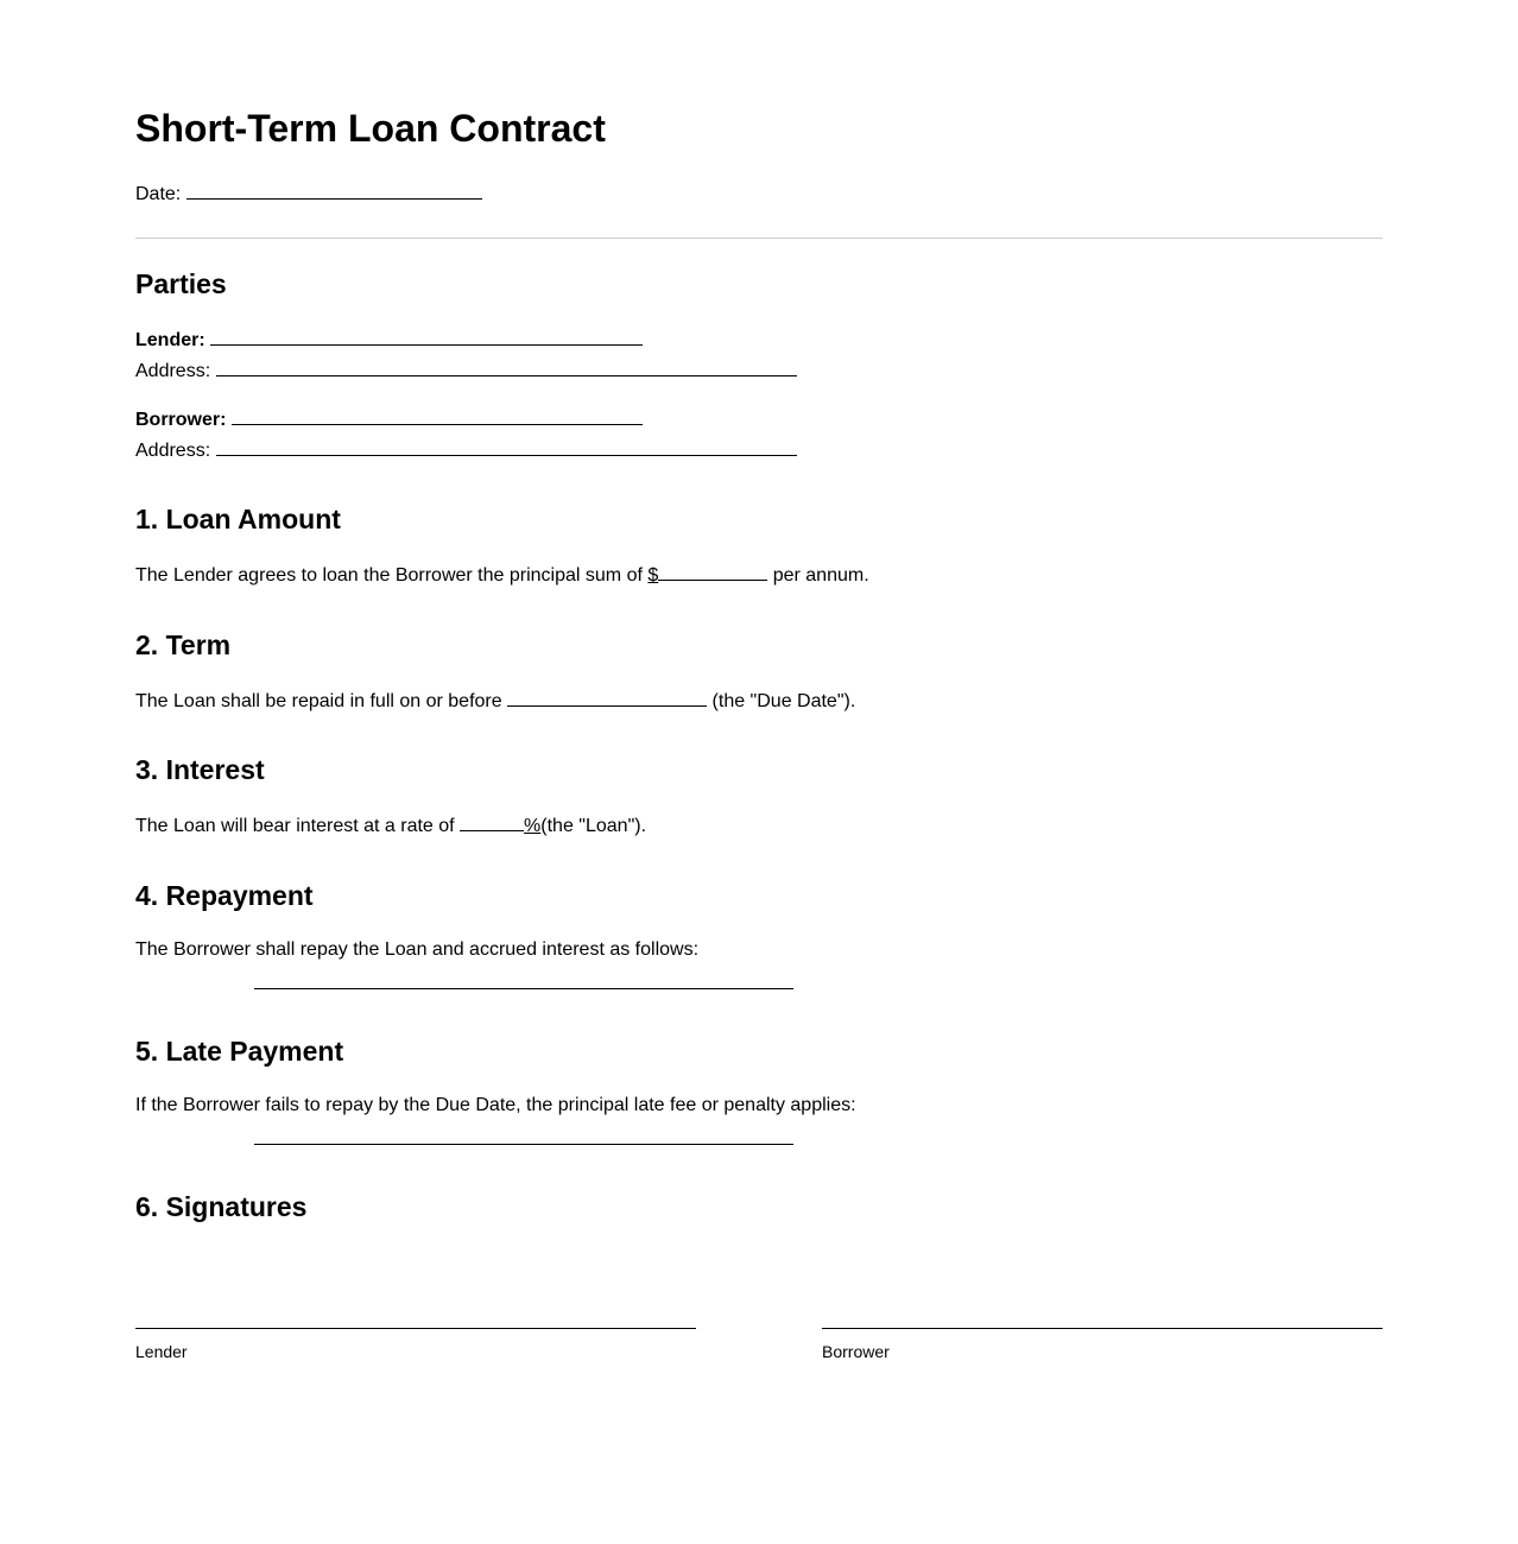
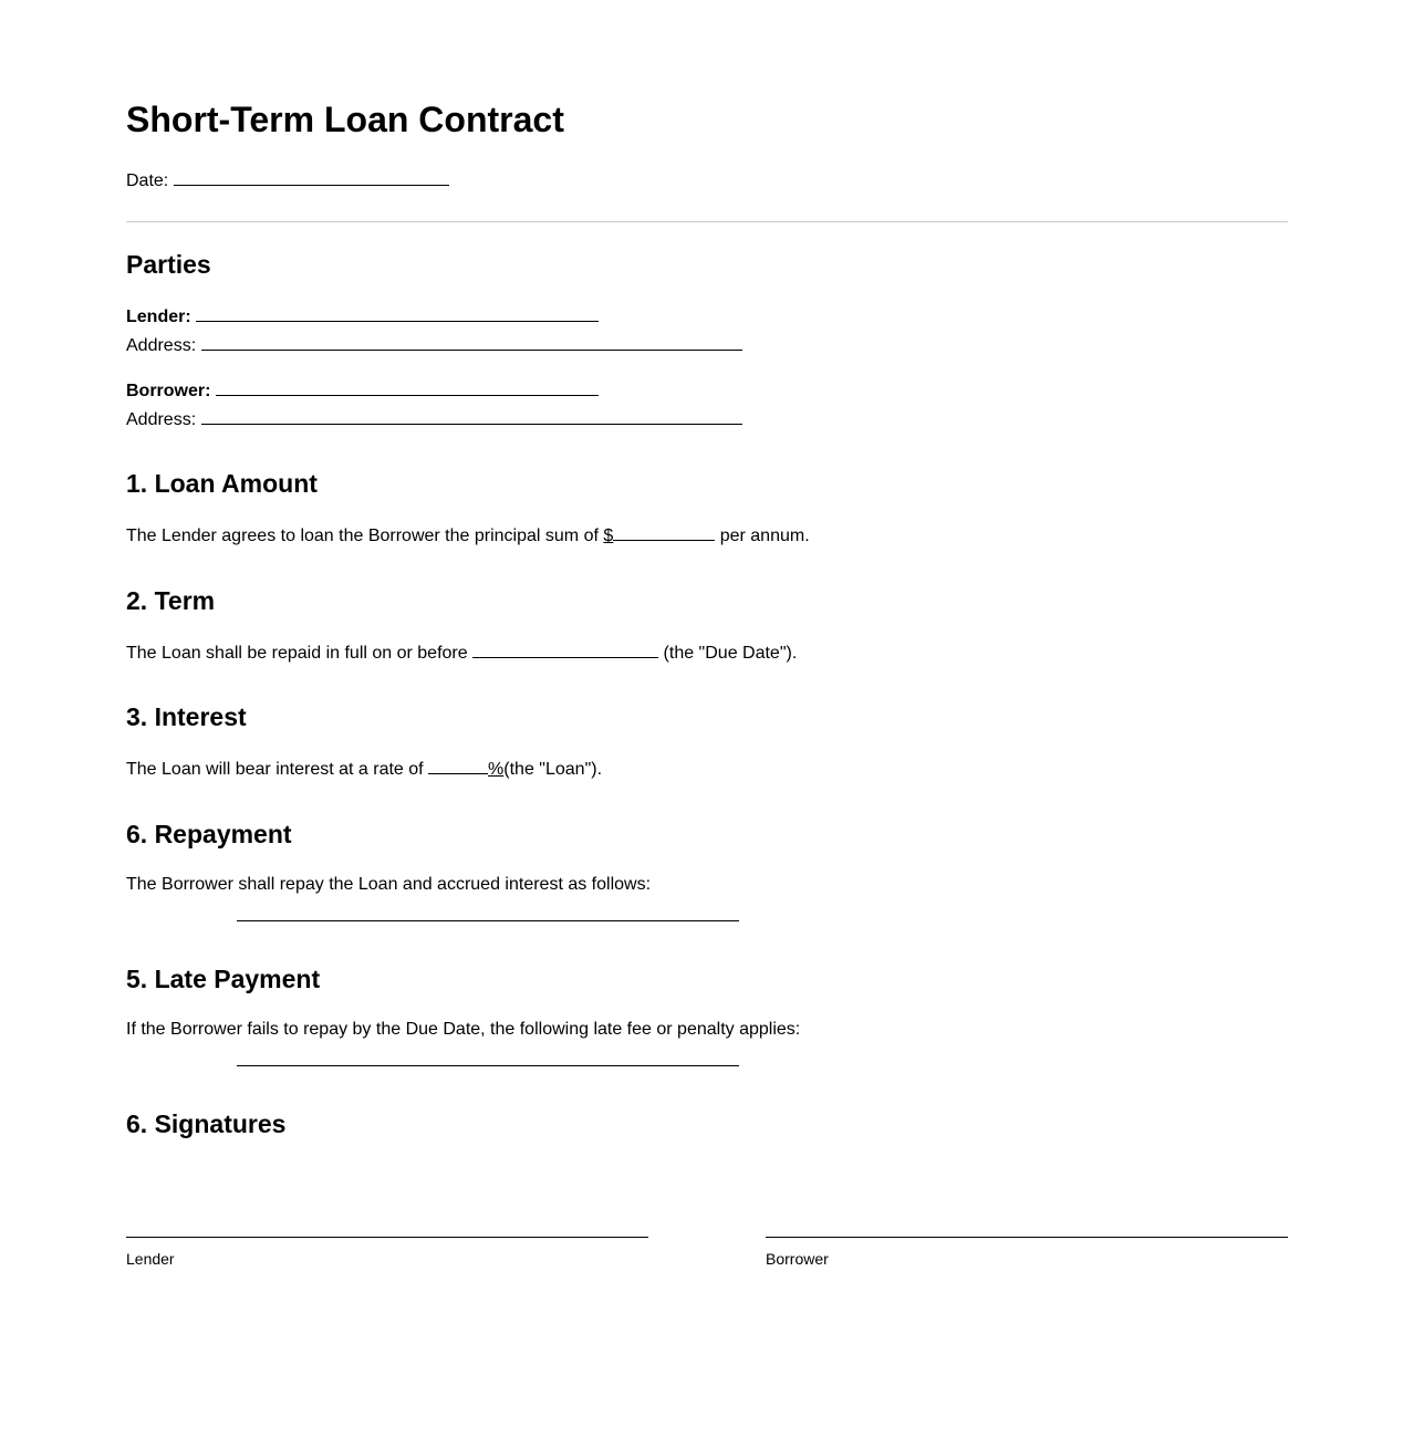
  Short-Term Loan Contract
  Date:
  Parties
  Lender:
  Address:
  Borrower:
  Address:
  1. Loan Amount
  The Lender agrees to loan the Borrower the principal sum of $ per annum.
  2. Term
  The Loan shall be repaid in full on or before (the "Due Date").
  3. Interest
  The Loan will bear interest at a rate of %(the "Loan").
- 4. Repayment
+ 6. Repayment
  The Borrower shall repay the Loan and accrued interest as follows:
  5. Late Payment
- If the Borrower fails to repay by the Due Date, the principal late fee or penalty applies:
+ If the Borrower fails to repay by the Due Date, the following late fee or penalty applies:
  6. Signatures
  Lender
  Borrower
